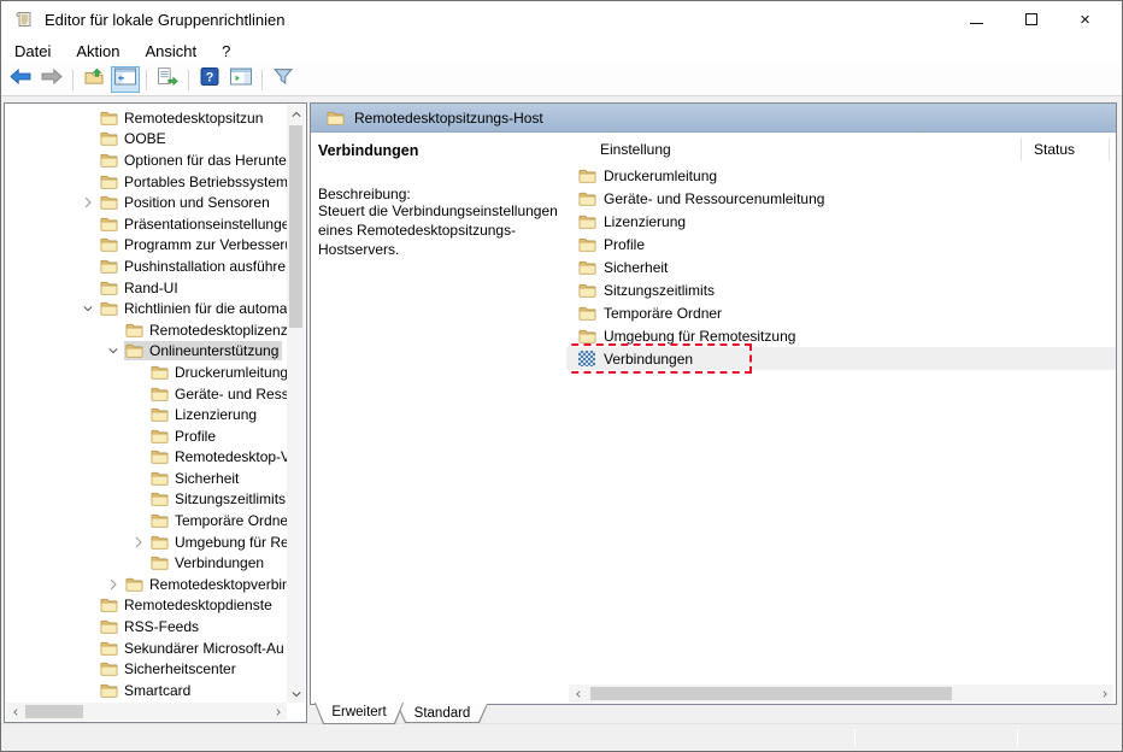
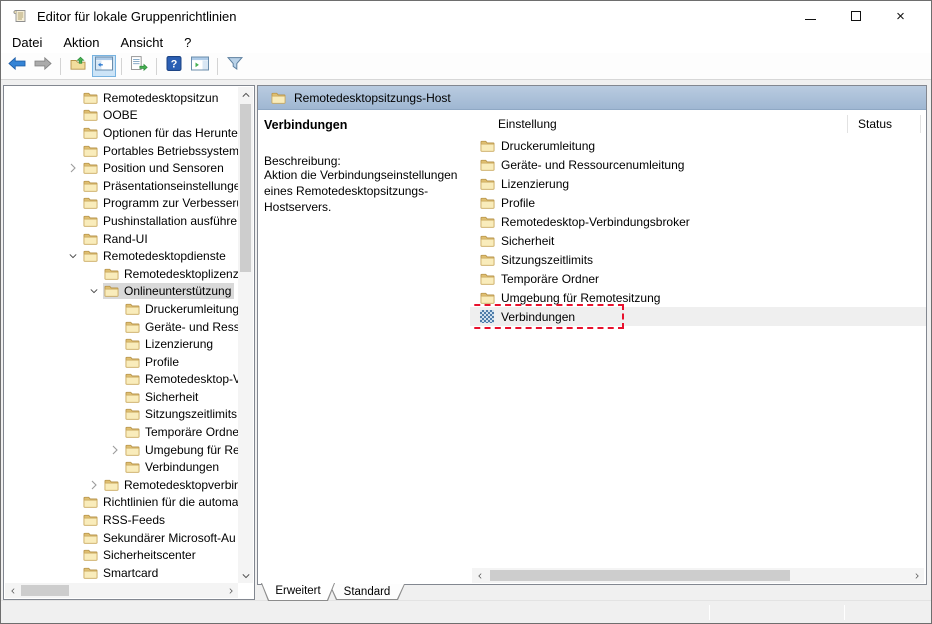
  Editor für lokale Gruppenrichtlinien
  ×
  Datei
  Aktion
  Ansicht
  ?
  ?
  Remotedesktopsitzun
  OOBE
  Optionen für das Herunte
  Portables Betriebssystem
  Position und Sensoren
  Präsentationseinstellung
  Programm zur Verbesser
  Pushinstallation ausführe
  Rand-UI
- Richtlinien für die automa
+ Remotedesktopdienste
  Remotedesktoplizenz
  Onlineunterstützung
  Druckerumleitung
  Geräte- und Ress
  Lizenzierung
  Profile
  Remotedesktop-
  Sicherheit
  Sitzungszeitlimits
  Temporäre Ordne
  Umgebung für Re
  Verbindungen
  Remotedesktopverbi
- Remotedesktopdienste
+ Richtlinien für die automa
  RSS-Feeds
  Sekundärer Microsoft-Au
  Sicherheitscenter
  Smartcard
  Remotedesktopsitzungs-Host
  Verbindungen
  Beschreibung:
- Steuert die Verbindungseinstellungen eines Remotedesktopsitzungs-Hostservers.
+ Aktion die Verbindungseinstellungen eines Remotedesktopsitzungs-Hostservers.
  Einstellung
  Status
  Druckerumleitung
  Geräte- und Ressourcenumleitung
  Lizenzierung
  Profile
+ Remotedesktop-Verbindungsbroker
  Sicherheit
  Sitzungszeitlimits
  Temporäre Ordner
  Umgebung für Remotesitzung
  Verbindungen
  Erweitert
  Standard
